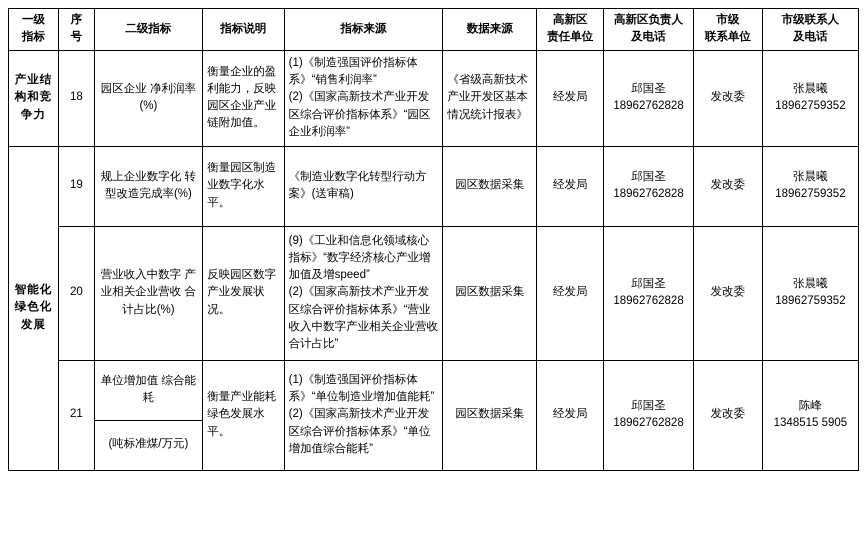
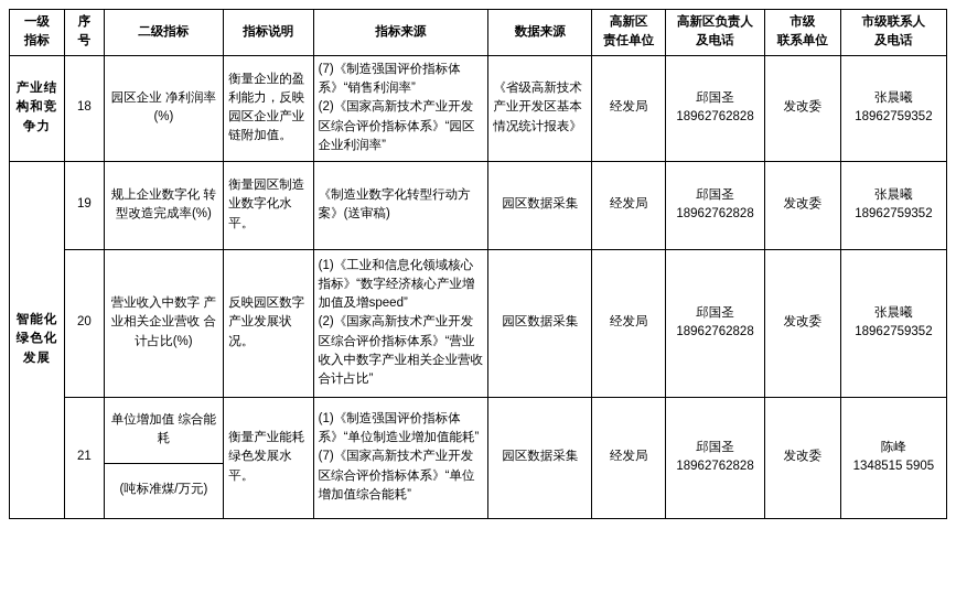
  一级 指标	序 号	二级指标	指标说明	指标来源	数据来源	高新区 责任单位	高新区负责人 及电话	市级 联系单位	市级联系人 及电话
- 产业结构和竞争力	18	园区企业 净利润率(%)	衡量企业的盈利能力，反映园区企业产业链附加值。	(1)《制造强国评价指标体系》“销售利润率” (2)《国家高新技术产业开发区综合评价指标体系》“园区企业利润率”	《省级高新技术产业开发区基本情况统计报表》	经发局	邱国圣 18962762828	发改委	张晨曦 18962759352
+ 产业结构和竞争力	18	园区企业 净利润率(%)	衡量企业的盈利能力，反映园区企业产业链附加值。	(7)《制造强国评价指标体系》“销售利润率” (2)《国家高新技术产业开发区综合评价指标体系》“园区企业利润率”	《省级高新技术产业开发区基本情况统计报表》	经发局	邱国圣 18962762828	发改委	张晨曦 18962759352
  智能化绿色化发展	19	规上企业数字化 转型改造完成率(%)	衡量园区制造业数字化水平。	《制造业数字化转型行动方案》(送审稿)	园区数据采集	经发局	邱国圣 18962762828	发改委	张晨曦 18962759352
- 20	营业收入中数字 产业相关企业营收 合计占比(%)	反映园区数字产业发展状况。	(9)《工业和信息化领域核心指标》“数字经济核心产业增加值及增speed” (2)《国家高新技术产业开发区综合评价指标体系》“营业收入中数字产业相关企业营收合计占比”	园区数据采集	经发局	邱国圣 18962762828	发改委	张晨曦 18962759352
+ 20	营业收入中数字 产业相关企业营收 合计占比(%)	反映园区数字产业发展状况。	(1)《工业和信息化领域核心指标》“数字经济核心产业增加值及增speed” (2)《国家高新技术产业开发区综合评价指标体系》“营业收入中数字产业相关企业营收合计占比”	园区数据采集	经发局	邱国圣 18962762828	发改委	张晨曦 18962759352
- 21	单位增加值 综合能耗	衡量产业能耗绿色发展水平。	(1)《制造强国评价指标体系》“单位制造业增加值能耗” (2)《国家高新技术产业开发区综合评价指标体系》“单位增加值综合能耗”	园区数据采集	经发局	邱国圣 18962762828	发改委	陈峰 1348515 5905
+ 21	单位增加值 综合能耗	衡量产业能耗绿色发展水平。	(1)《制造强国评价指标体系》“单位制造业增加值能耗” (7)《国家高新技术产业开发区综合评价指标体系》“单位增加值综合能耗”	园区数据采集	经发局	邱国圣 18962762828	发改委	陈峰 1348515 5905
  (吨标准煤/万元)
